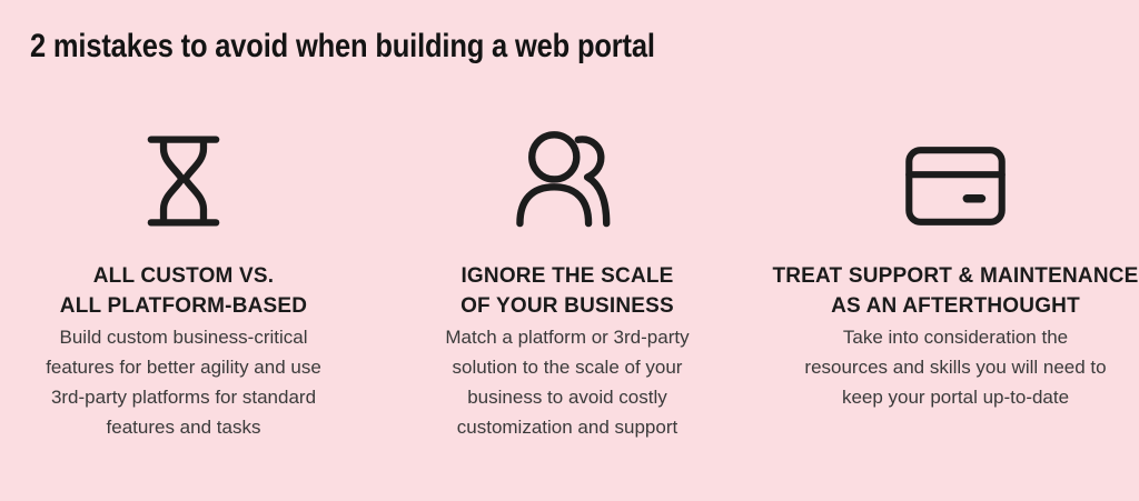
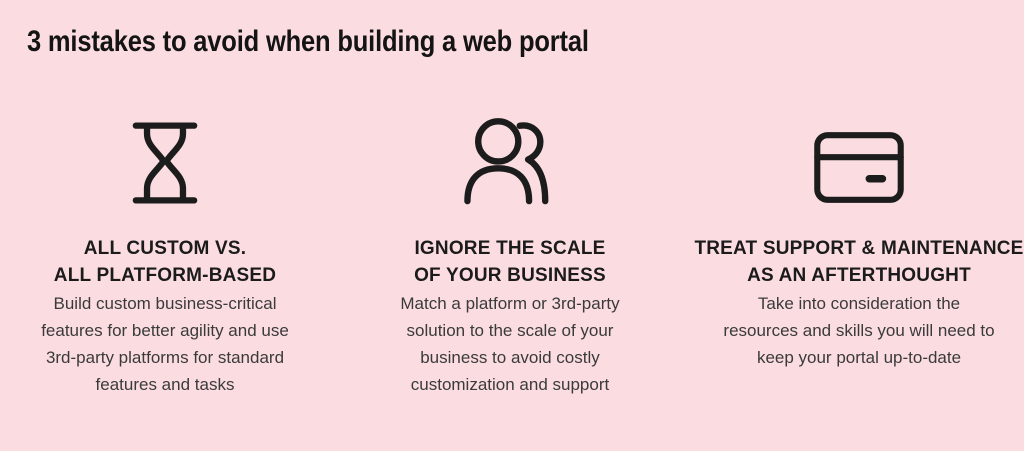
- 2 mistakes to avoid when building a web portal
+ 3 mistakes to avoid when building a web portal
  ALL CUSTOM VS.
  ALL PLATFORM-BASED
  Build custom business-critical
  features for better agility and use
  3rd-party platforms for standard
  features and tasks
  IGNORE THE SCALE
  OF YOUR BUSINESS
  Match a platform or 3rd-party
  solution to the scale of your
  business to avoid costly
  customization and support
  TREAT SUPPORT & MAINTENANCE
  AS AN AFTERTHOUGHT
  Take into consideration the
  resources and skills you will need to
  keep your portal up-to-date
